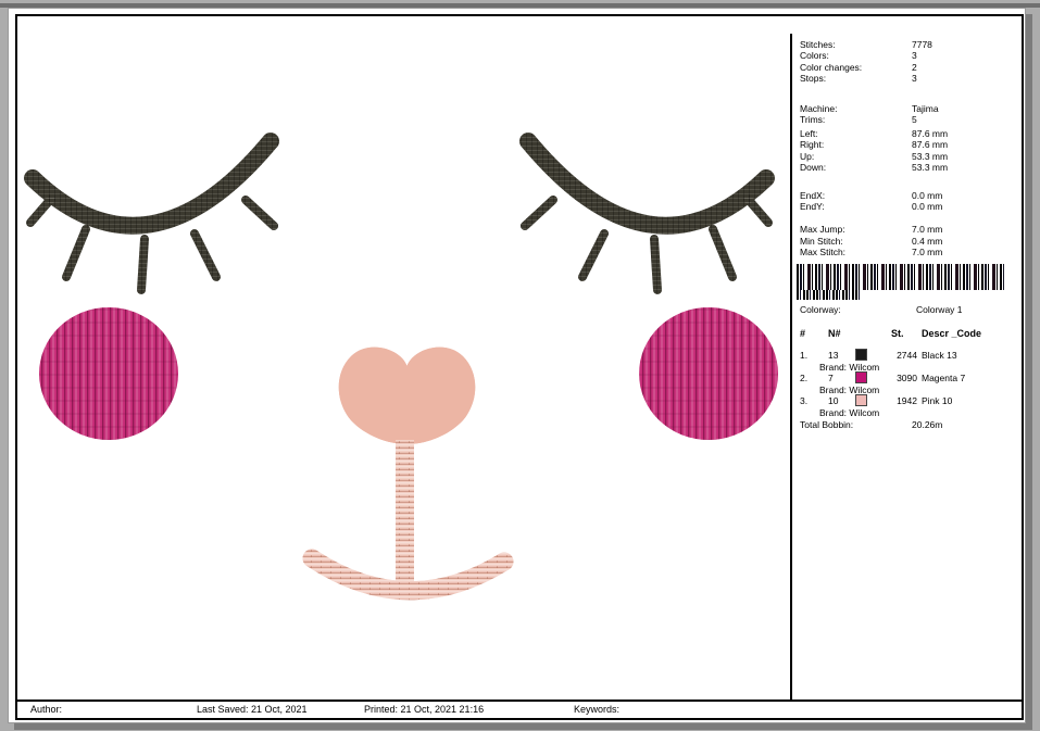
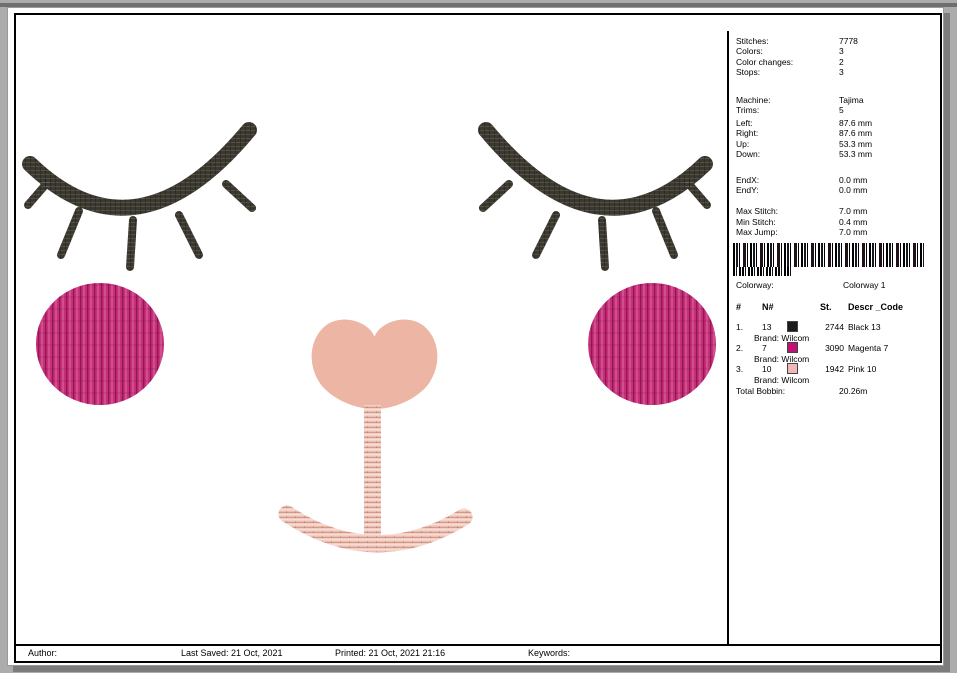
  Stitches:
  7778
  Colors:
  3
  Color changes:
  2
  Stops:
  3
  Machine:
  Tajima
  Trims:
  5
  Left:
  87.6 mm
  Right:
  87.6 mm
  Up:
  53.3 mm
  Down:
  53.3 mm
  EndX:
  0.0 mm
  EndY:
  0.0 mm
- Max Jump:
+ Max Stitch:
  7.0 mm
  Min Stitch:
  0.4 mm
- Max Stitch:
+ Max Jump:
  7.0 mm
  Colorway:
  Colorway 1
  #
  N#
  St.
  Descr _Code
  1.
  13
  2744
  Black 13
  Brand: Wilcom
  2.
  7
  3090
  Magenta 7
  Brand: Wilcom
  3.
  10
  1942
  Pink 10
  Brand: Wilcom
  Total Bobbin:
  20.26m
  Author:
  Last Saved: 21 Oct, 2021
  Printed: 21 Oct, 2021 21:16
  Keywords:
